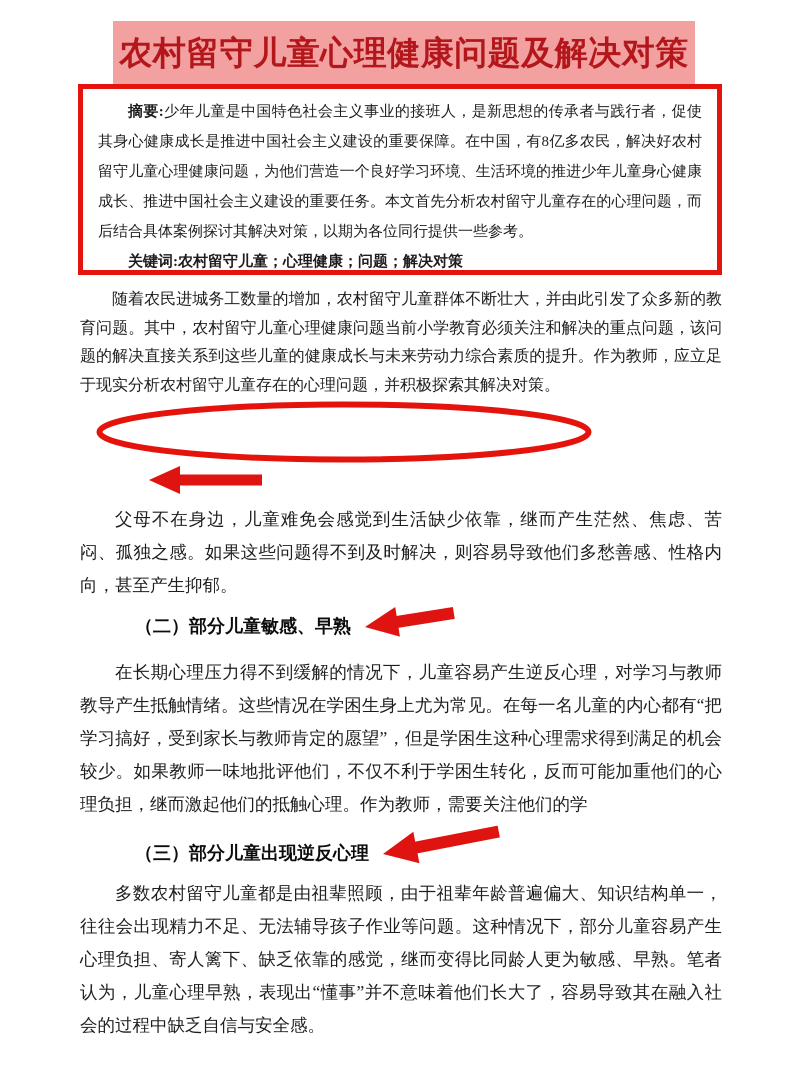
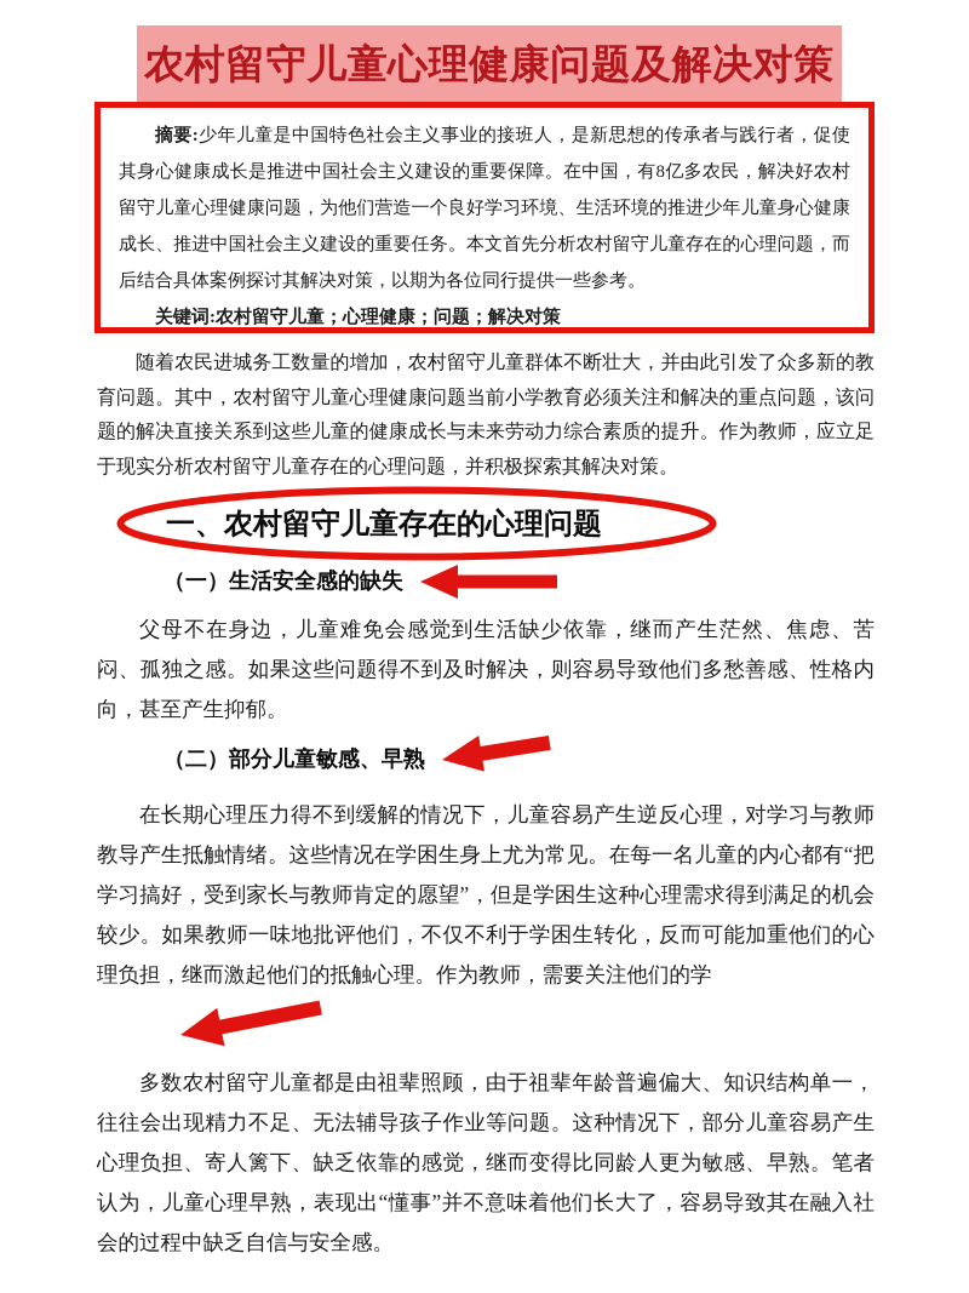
  农村留守儿童心理健康问题及解决对策
  摘要:少年儿童是中国特色社会主义事业的接班人，是新思想的传承者与践行者，促使其身心健康成长是推进中国社会主义建设的重要保障。在中国，有8亿多农民，解决好农村留守儿童心理健康问题，为他们营造一个良好学习环境、生活环境的推进少年儿童身心健康成长、推进中国社会主义建设的重要任务。本文首先分析农村留守儿童存在的心理问题，而后结合具体案例探讨其解决对策，以期为各位同行提供一些参考。
  关键词:农村留守儿童；心理健康；问题；解决对策
  随着农民进城务工数量的增加，农村留守儿童群体不断壮大，并由此引发了众多新的教育问题。其中，农村留守儿童心理健康问题当前小学教育必须关注和解决的重点问题，该问题的解决直接关系到这些儿童的健康成长与未来劳动力综合素质的提升。作为教师，应立足于现实分析农村留守儿童存在的心理问题，并积极探索其解决对策。
+ 一、农村留守儿童存在的心理问题
+ （一）生活安全感的缺失
  父母不在身边，儿童难免会感觉到生活缺少依靠，继而产生茫然、焦虑、苦闷、孤独之感。如果这些问题得不到及时解决，则容易导致他们多愁善感、性格内向，甚至产生抑郁。
  （二）部分儿童敏感、早熟
  在长期心理压力得不到缓解的情况下，儿童容易产生逆反心理，对学习与教师教导产生抵触情绪。这些情况在学困生身上尤为常见。在每一名儿童的内心都有“把学习搞好，受到家长与教师肯定的愿望”，但是学困生这种心理需求得到满足的机会较少。如果教师一味地批评他们，不仅不利于学困生转化，反而可能加重他们的心理负担，继而激起他们的抵触心理。作为教师，需要关注他们的学
- （三）部分儿童出现逆反心理
  多数农村留守儿童都是由祖辈照顾，由于祖辈年龄普遍偏大、知识结构单一，往往会出现精力不足、无法辅导孩子作业等问题。这种情况下，部分儿童容易产生心理负担、寄人篱下、缺乏依靠的感觉，继而变得比同龄人更为敏感、早熟。笔者认为，儿童心理早熟，表现出“懂事”并不意味着他们长大了，容易导致其在融入社会的过程中缺乏自信与安全感。
